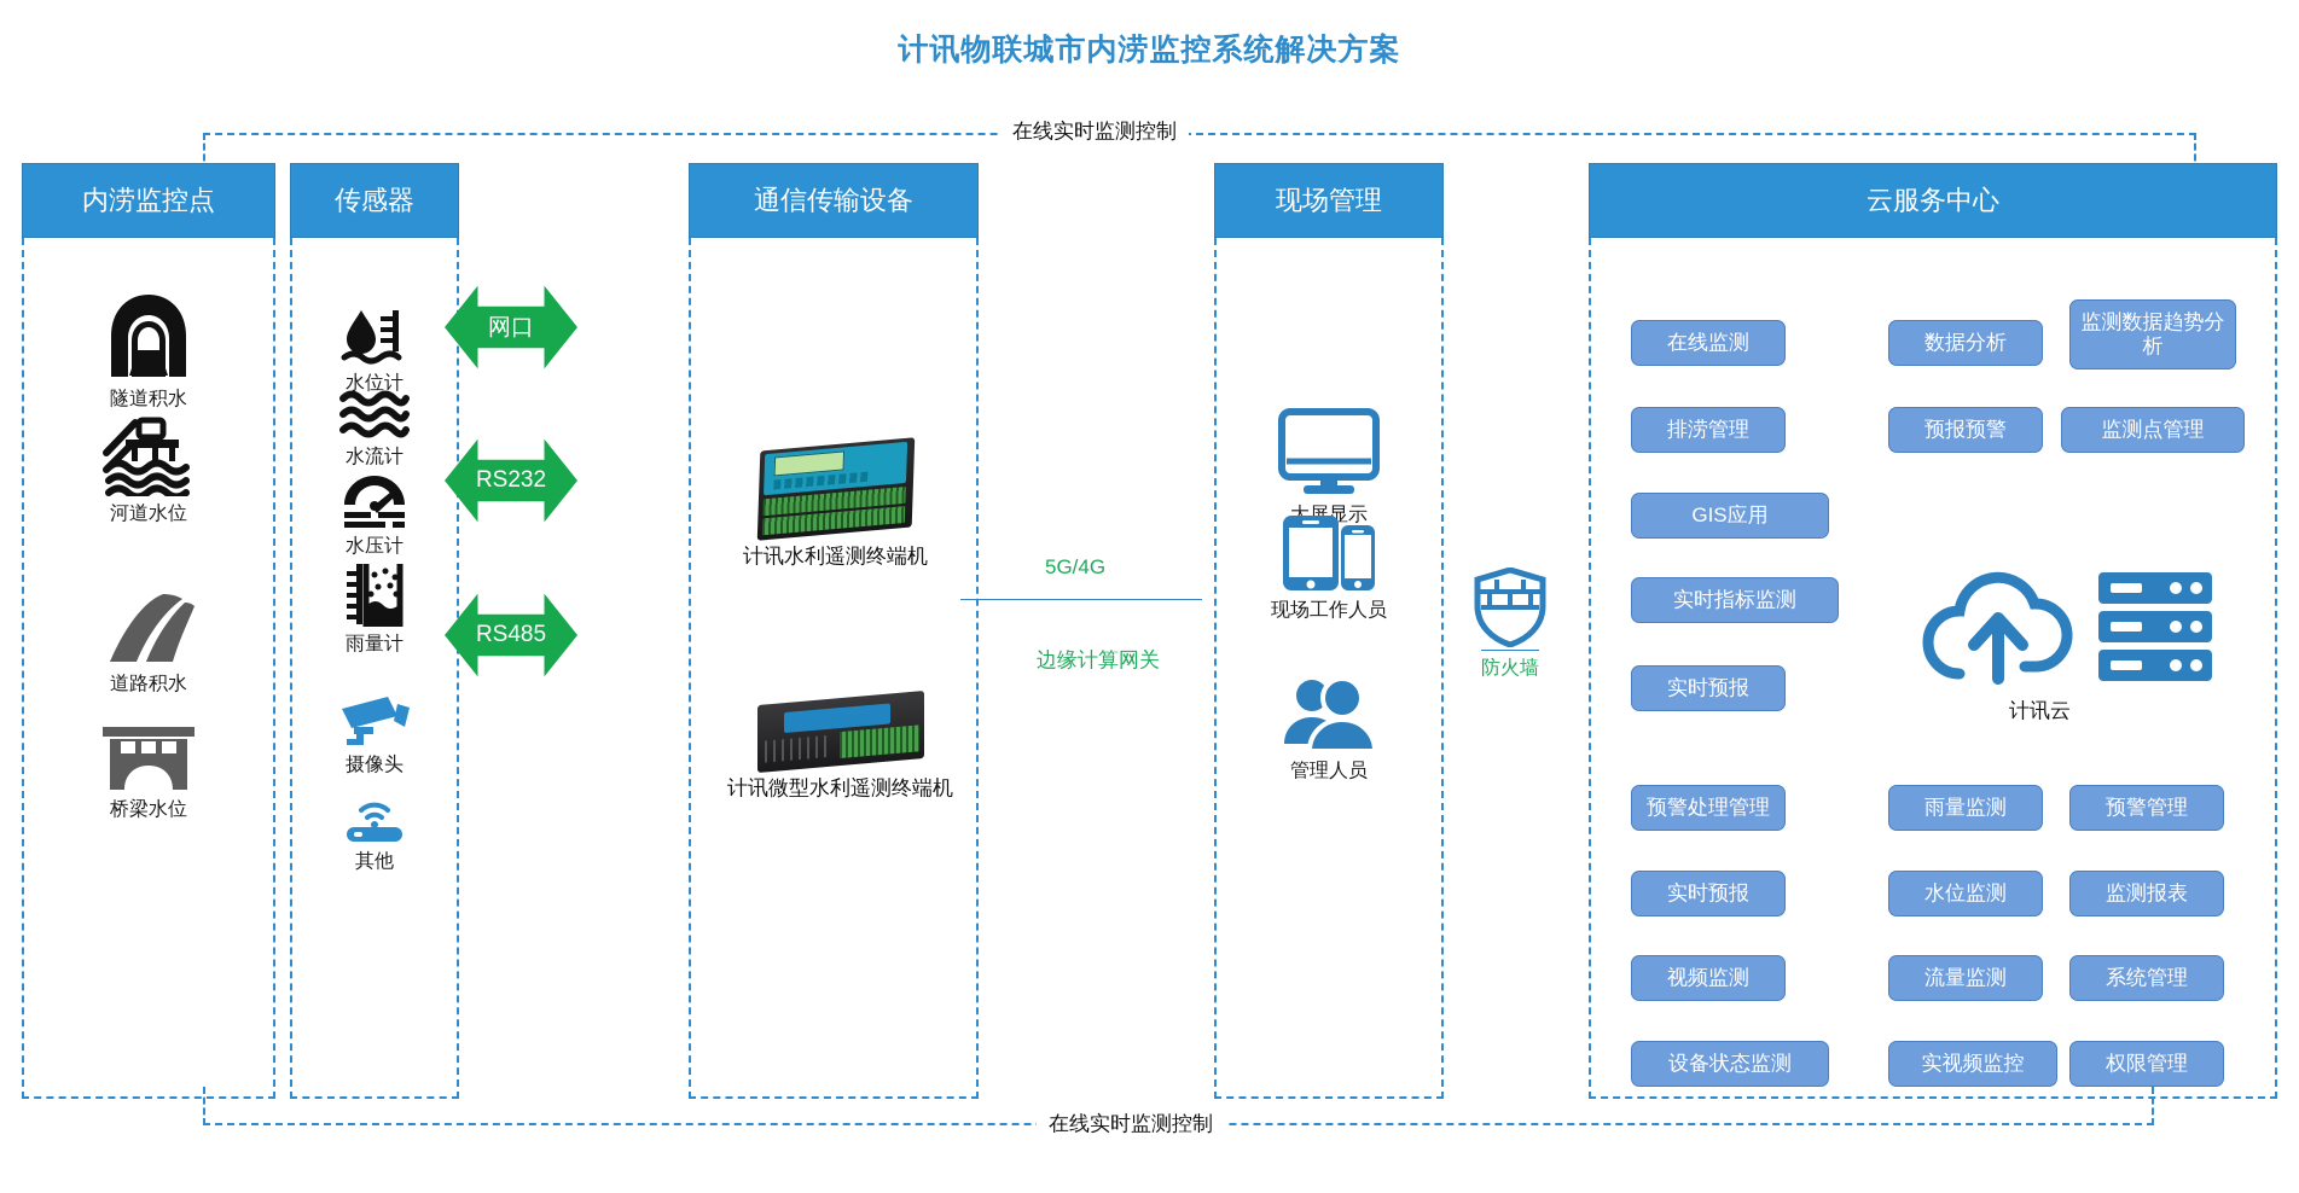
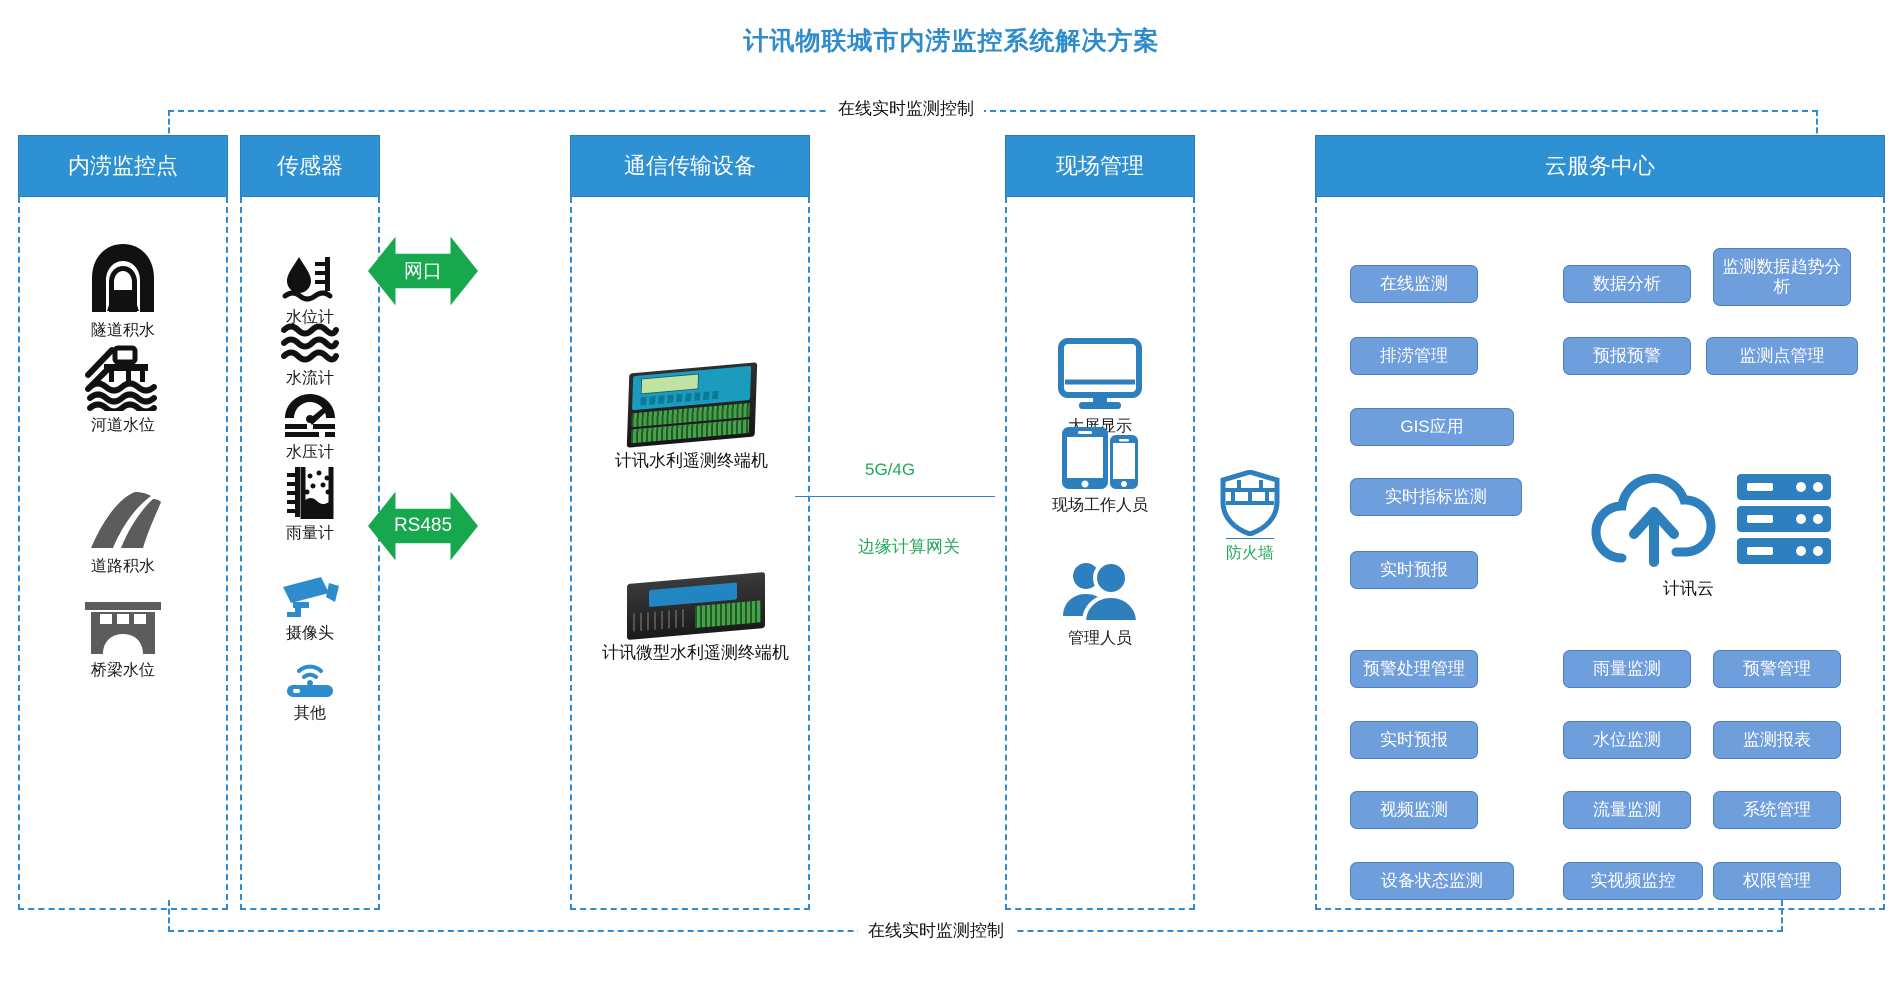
  计讯物联城市内涝监控系统解决方案
  在线实时监测控制
  在线实时监测控制
  内涝监控点
  隧道积水
  河道水位
  道路积水
  桥梁水位
  传感器
  水位计
  水流计
  水压计
  雨量计
  摄像头
  其他
  网口
- RS232
  RS485
  通信传输设备
  计讯水利遥测终端机
  计讯微型水利遥测终端机
  5G/4G
  边缘计算网关
  现场管理
  大屏显示
  现场工作人员
  管理人员
  防火墙
  云服务中心
  计讯云
  在线监测
  排涝管理
  GIS应用
  实时指标监测
  实时预报
  预警处理管理
  实时预报
  视频监测
  设备状态监测
  数据分析
  预报预警
  雨量监测
  水位监测
  流量监测
  实视频监控
  监测数据趋势分析
  监测点管理
  预警管理
  监测报表
  系统管理
  权限管理
